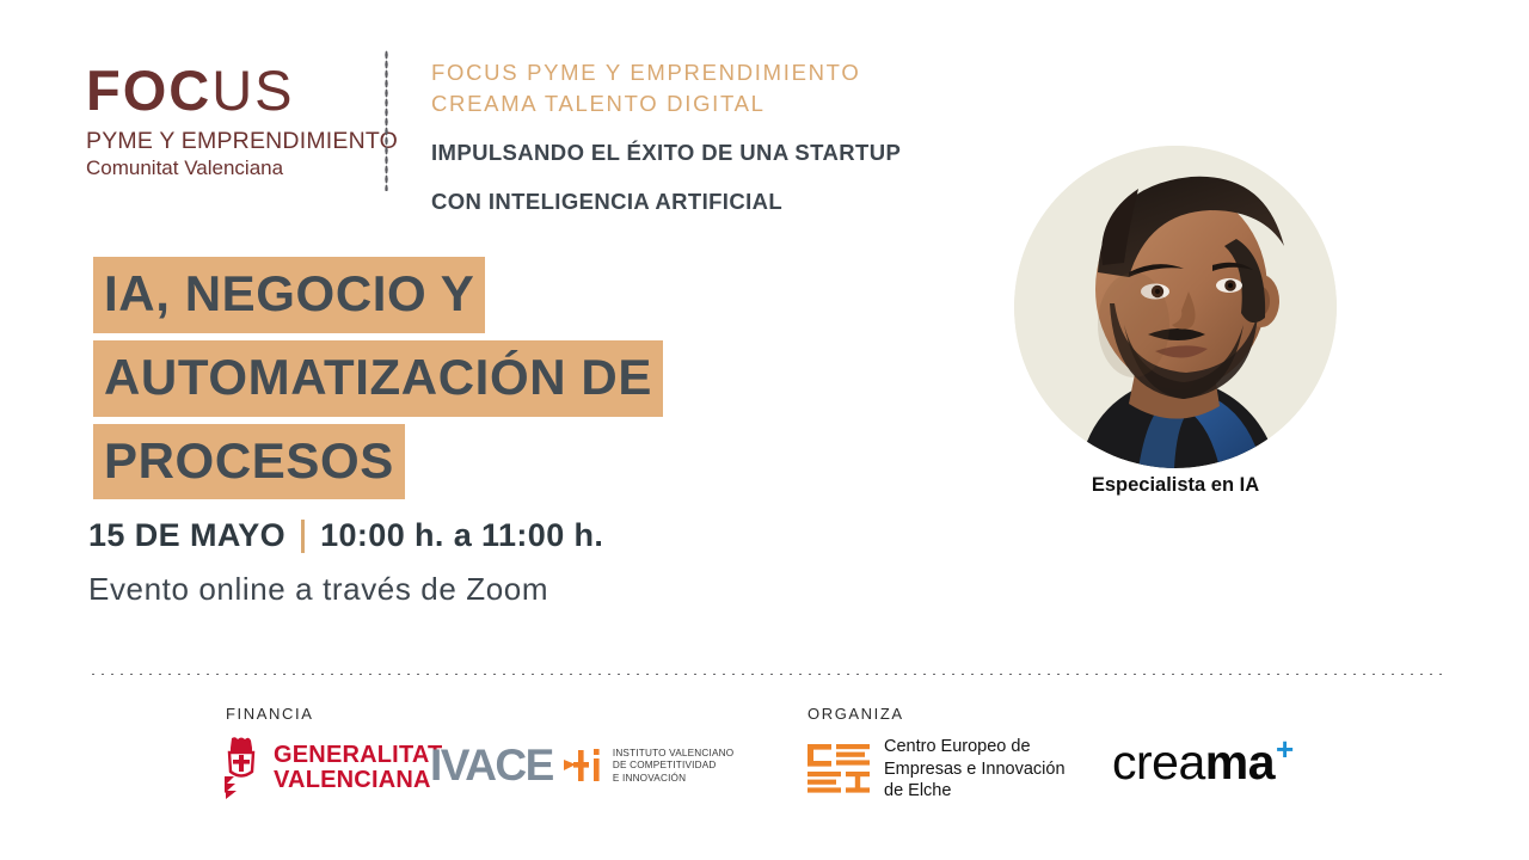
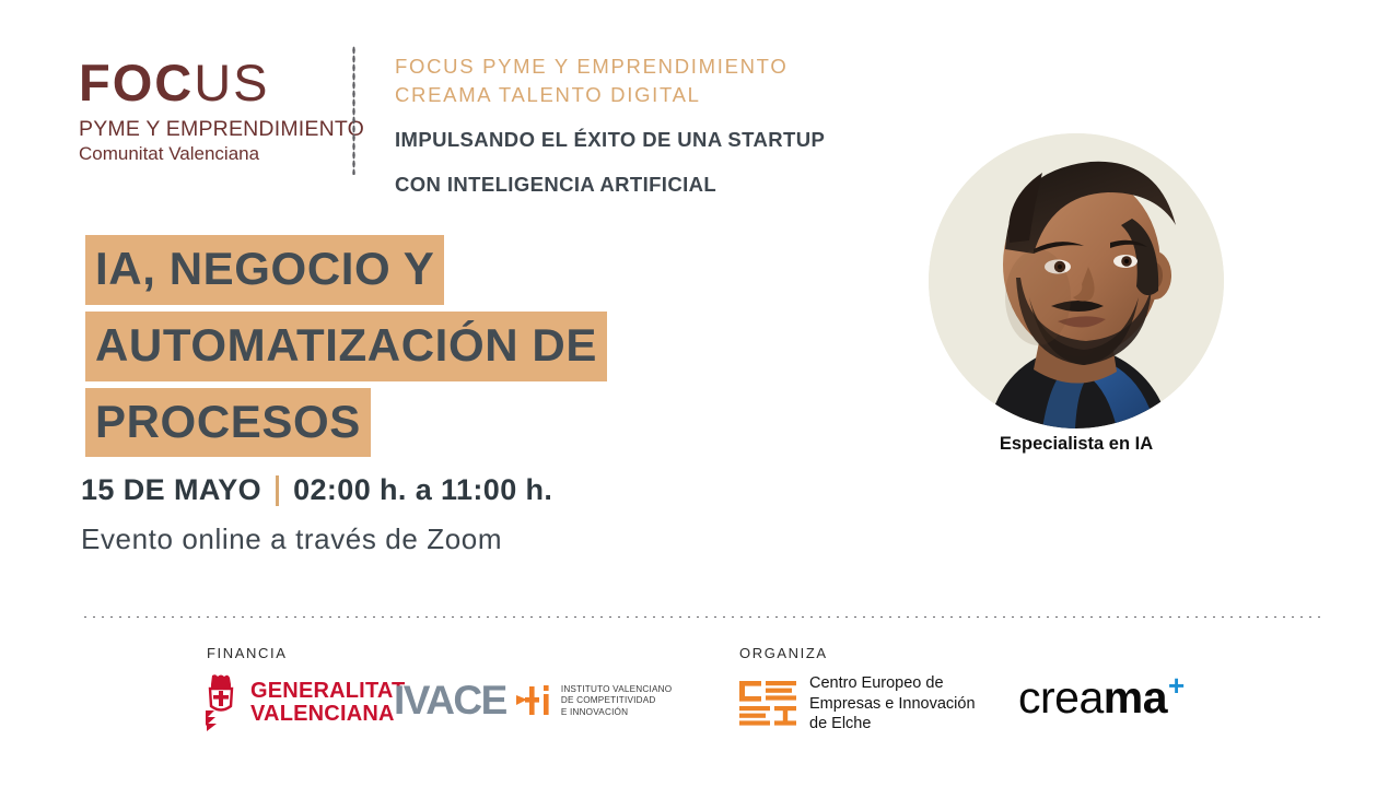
  FOCUS
  PYME Y EMPRENDIMIENTO
  Comunitat Valenciana
  FOCUS PYME Y EMPRENDIMIENTO
  CREAMA TALENTO DIGITAL
  IMPULSANDO EL ÉXITO DE UNA STARTUP
  CON INTELIGENCIA ARTIFICIAL
  IA, NEGOCIO Y
  AUTOMATIZACIÓN DE
  PROCESOS
  15 DE MAYO
- 10:00 h. a 11:00 h.
+ 02:00 h. a 11:00 h.
  Evento online a través de Zoom
  Especialista en IA
  FINANCIA
  ORGANIZA
  GENERALITAT
  VALENCIANA
  IVACE
  INSTITUTO VALENCIANO
  DE COMPETITIVIDAD
  E INNOVACIÓN
  Centro Europeo de
  Empresas e Innovación
  de Elche
  creama
  +
